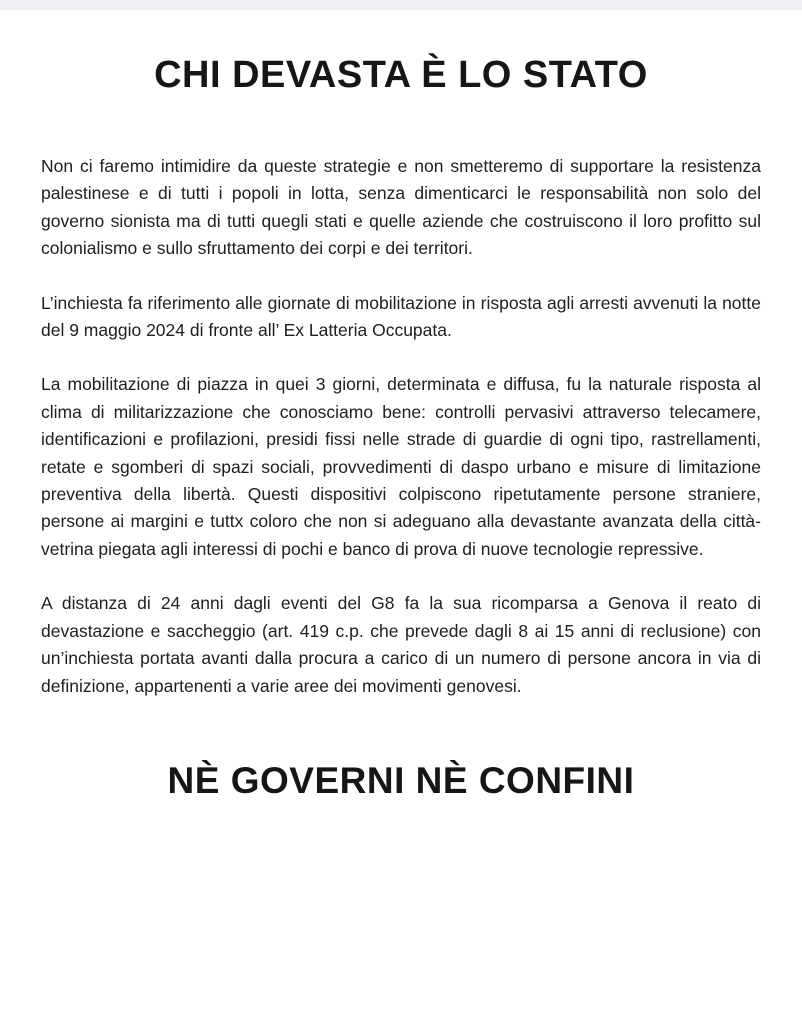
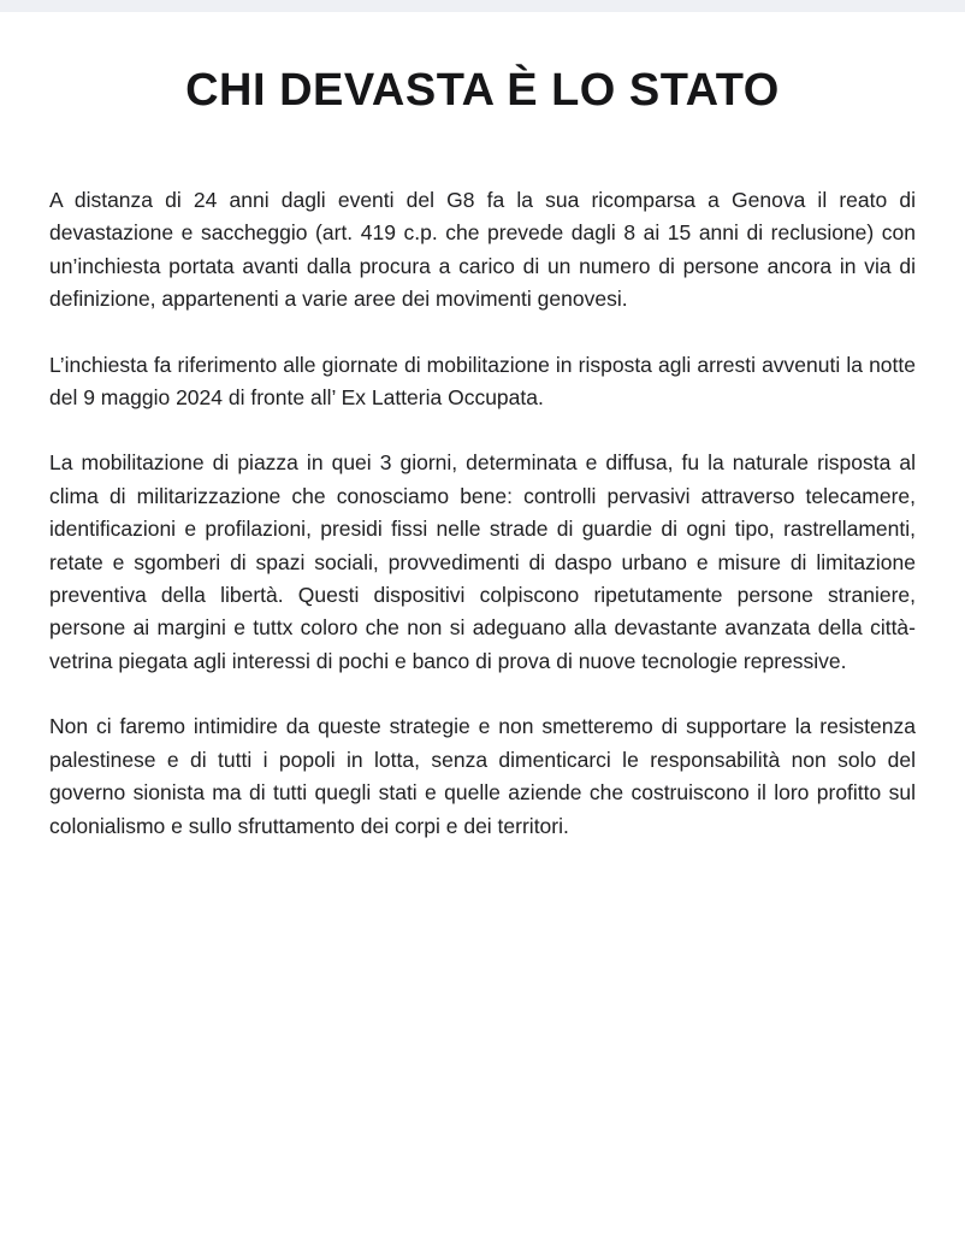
  CHI DEVASTA È LO STATO
- Non ci faremo intimidire da queste strategie e non smetteremo di supportare la resistenza palestinese e di tutti i popoli in lotta, senza dimenticarci le responsabilità non solo del governo sionista ma di tutti quegli stati e quelle aziende che costruiscono il loro profitto sul colonialismo e sullo sfruttamento dei corpi e dei territori.
+ A distanza di 24 anni dagli eventi del G8 fa la sua ricomparsa a Genova il reato di devastazione e saccheggio (art. 419 c.p. che prevede dagli 8 ai 15 anni di reclusione) con un’inchiesta portata avanti dalla procura a carico di un numero di persone ancora in via di definizione, appartenenti a varie aree dei movimenti genovesi.
  L’inchiesta fa riferimento alle giornate di mobilitazione in risposta agli arresti avvenuti la notte del 9 maggio 2024 di fronte all’ Ex Latteria Occupata.
  La mobilitazione di piazza in quei 3 giorni, determinata e diffusa, fu la naturale risposta al clima di militarizzazione che conosciamo bene: controlli pervasivi attraverso telecamere, identificazioni e profilazioni, presidi fissi nelle strade di guardie di ogni tipo, rastrellamenti, retate e sgomberi di spazi sociali, provvedimenti di daspo urbano e misure di limitazione preventiva della libertà. Questi dispositivi colpiscono ripetutamente persone straniere, persone ai margini e tuttx coloro che non si adeguano alla devastante avanzata della città-vetrina piegata agli interessi di pochi e banco di prova di nuove tecnologie repressive.
- A distanza di 24 anni dagli eventi del G8 fa la sua ricomparsa a Genova il reato di devastazione e saccheggio (art. 419 c.p. che prevede dagli 8 ai 15 anni di reclusione) con un’inchiesta portata avanti dalla procura a carico di un numero di persone ancora in via di definizione, appartenenti a varie aree dei movimenti genovesi.
+ Non ci faremo intimidire da queste strategie e non smetteremo di supportare la resistenza palestinese e di tutti i popoli in lotta, senza dimenticarci le responsabilità non solo del governo sionista ma di tutti quegli stati e quelle aziende che costruiscono il loro profitto sul colonialismo e sullo sfruttamento dei corpi e dei territori.
- NÈ GOVERNI NÈ CONFINI
